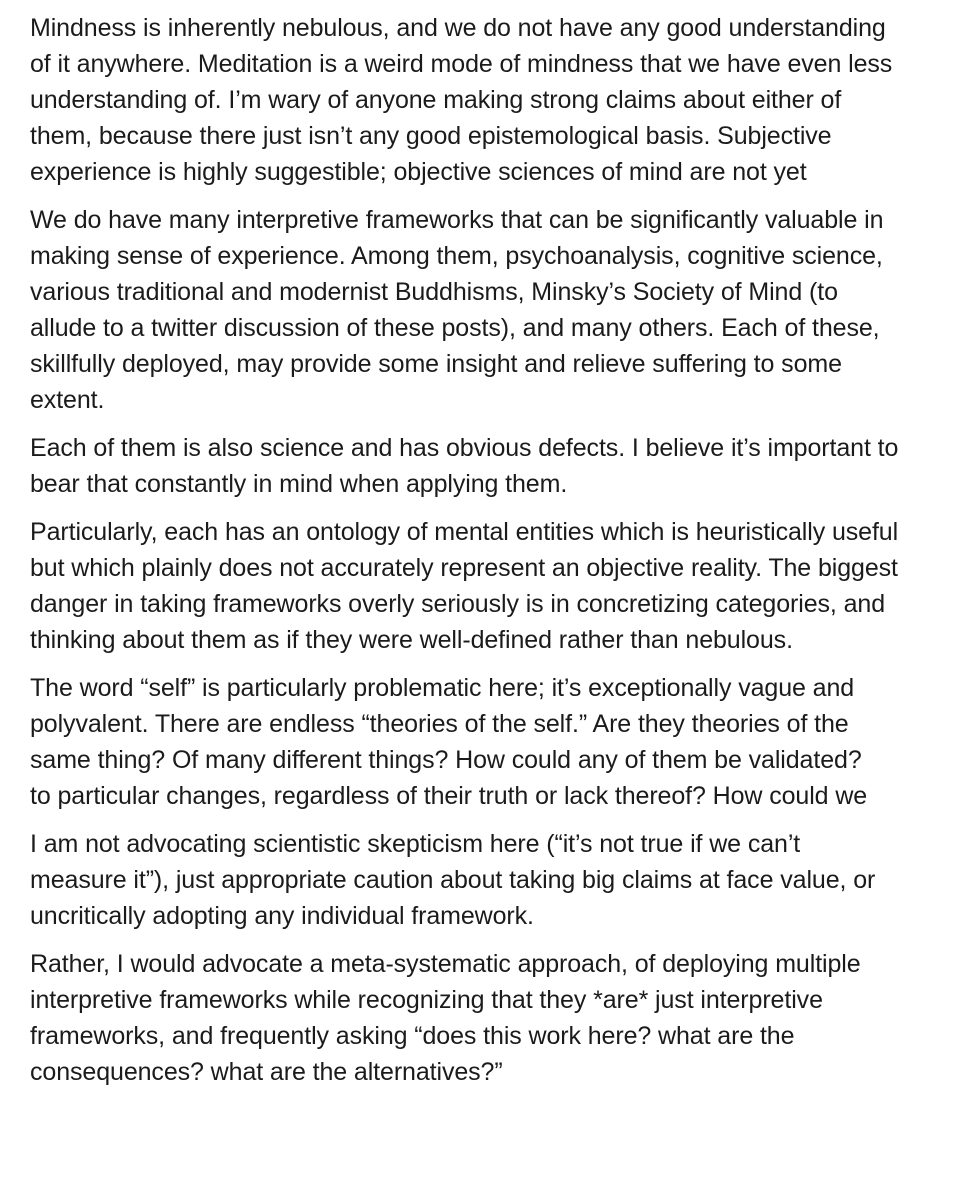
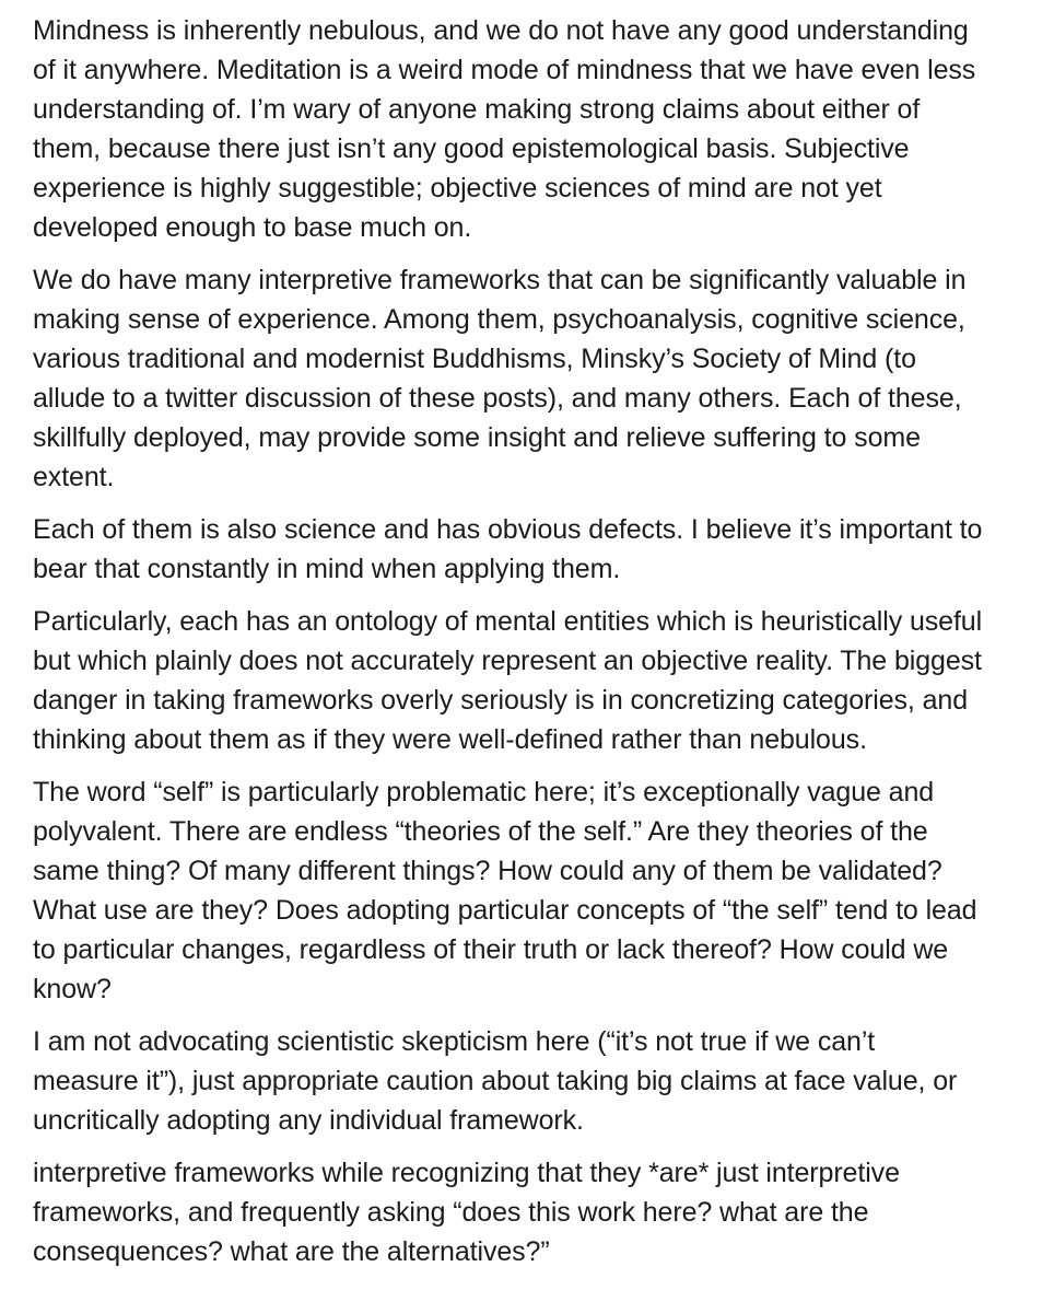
  Mindness is inherently nebulous, and we do not have any good understanding
  of it anywhere. Meditation is a weird mode of mindness that we have even less
  understanding of. I’m wary of anyone making strong claims about either of
  them, because there just isn’t any good epistemological basis. Subjective
  experience is highly suggestible; objective sciences of mind are not yet
+ developed enough to base much on.
  We do have many interpretive frameworks that can be significantly valuable in
  making sense of experience. Among them, psychoanalysis, cognitive science,
  various traditional and modernist Buddhisms, Minsky’s Society of Mind (to
  allude to a twitter discussion of these posts), and many others. Each of these,
  skillfully deployed, may provide some insight and relieve suffering to some
  extent.
  Each of them is also science and has obvious defects. I believe it’s important to
  bear that constantly in mind when applying them.
  Particularly, each has an ontology of mental entities which is heuristically useful
  but which plainly does not accurately represent an objective reality. The biggest
  danger in taking frameworks overly seriously is in concretizing categories, and
  thinking about them as if they were well-defined rather than nebulous.
  The word “self” is particularly problematic here; it’s exceptionally vague and
  polyvalent. There are endless “theories of the self.” Are they theories of the
  same thing? Of many different things? How could any of them be validated?
+ What use are they? Does adopting particular concepts of “the self” tend to lead
  to particular changes, regardless of their truth or lack thereof? How could we
+ know?
  I am not advocating scientistic skepticism here (“it’s not true if we can’t
  measure it”), just appropriate caution about taking big claims at face value, or
  uncritically adopting any individual framework.
- Rather, I would advocate a meta-systematic approach, of deploying multiple
  interpretive frameworks while recognizing that they *are* just interpretive
  frameworks, and frequently asking “does this work here? what are the
  consequences? what are the alternatives?”
